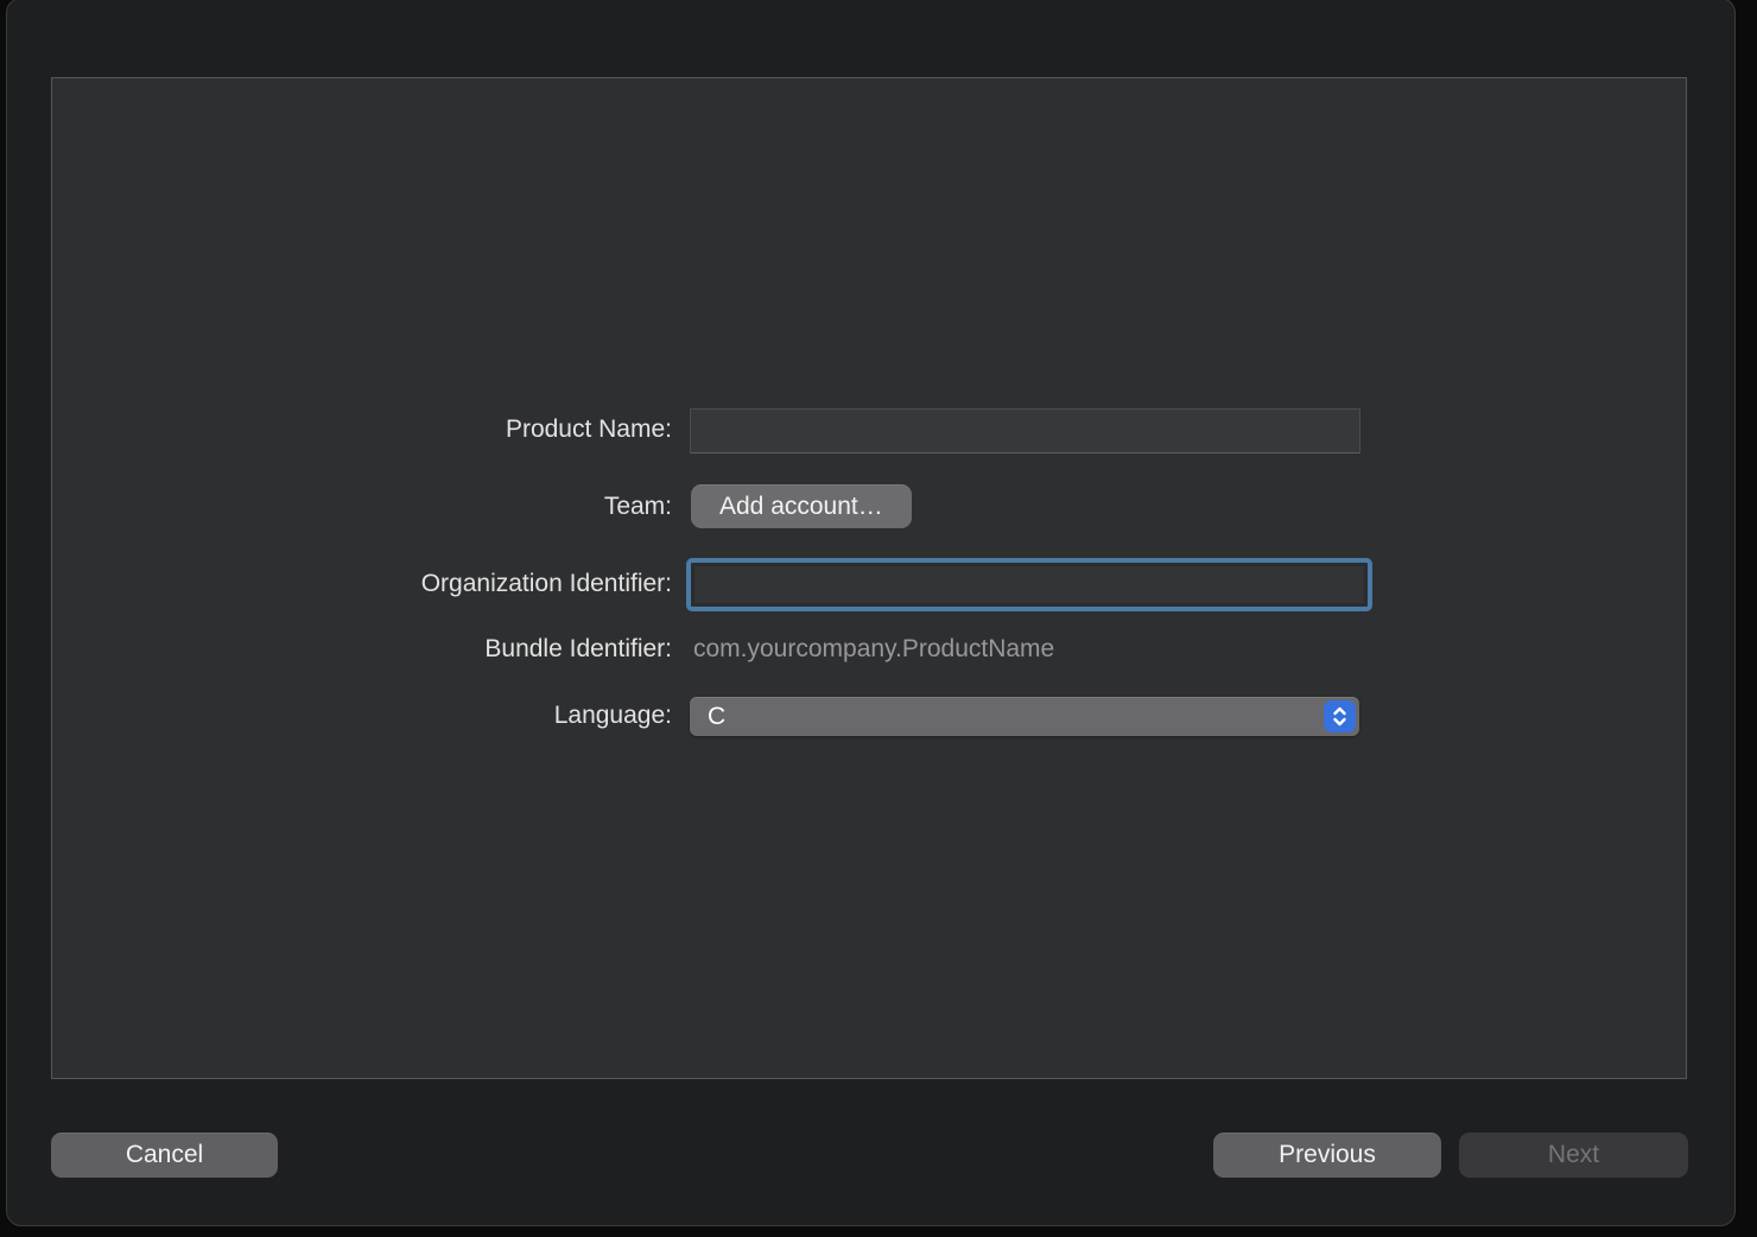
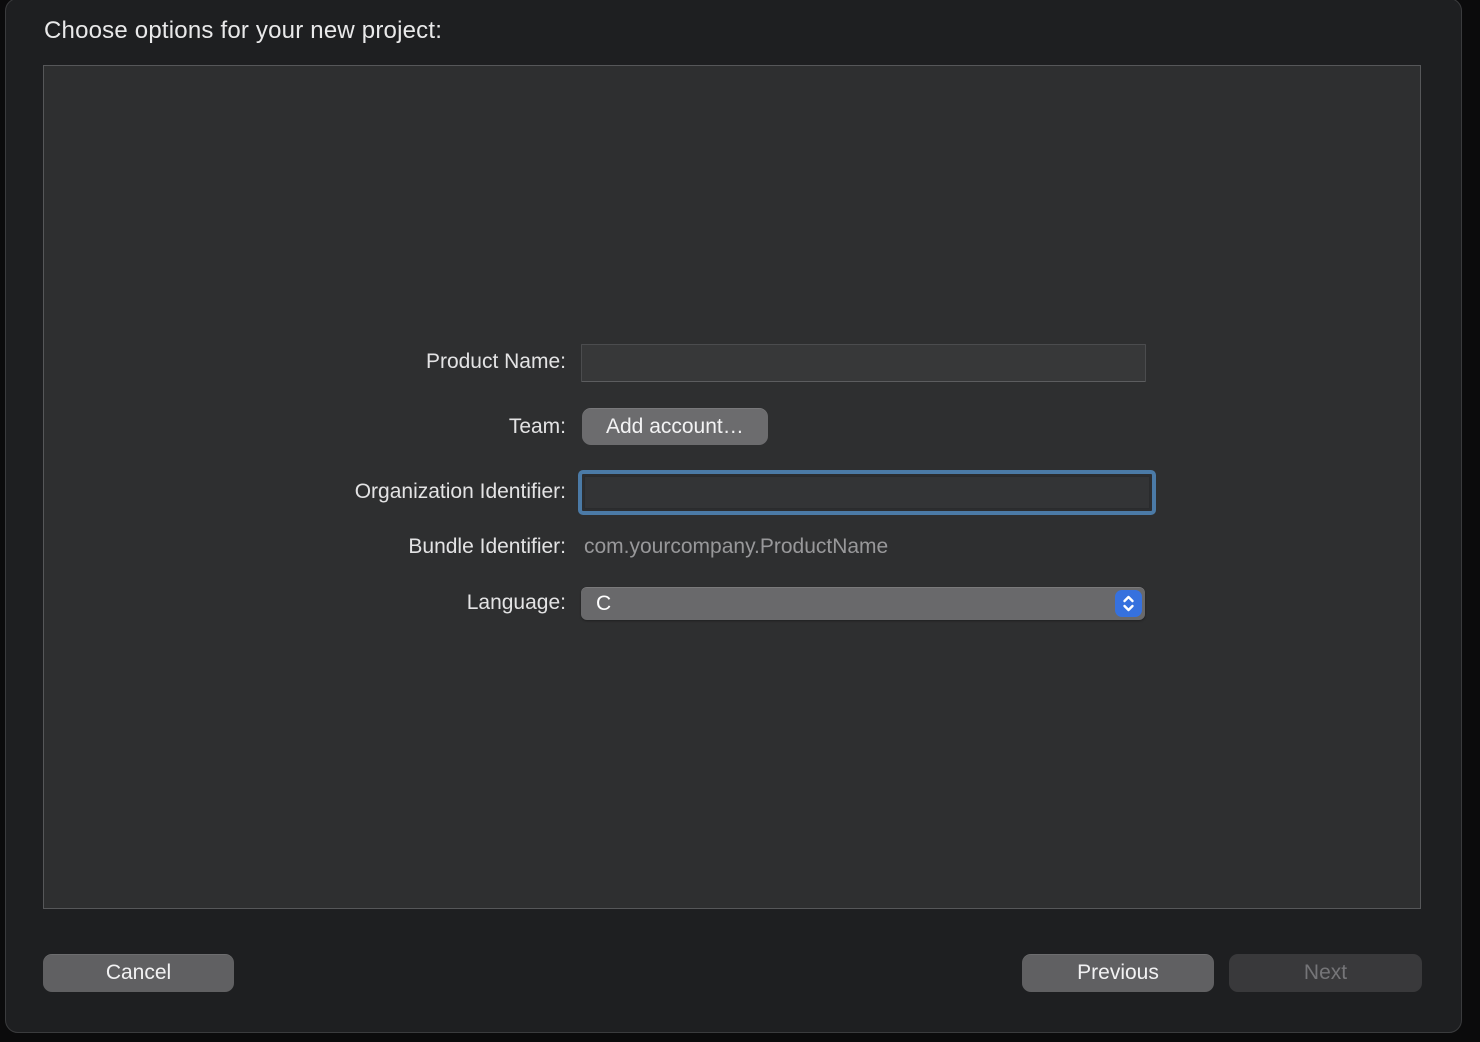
+ Choose options for your new project:
  Product Name:
  Team:
  Add account…
  Organization Identifier:
  Bundle Identifier:
  com.yourcompany.ProductName
  Language:
  C
  Cancel
  Previous
  Next
